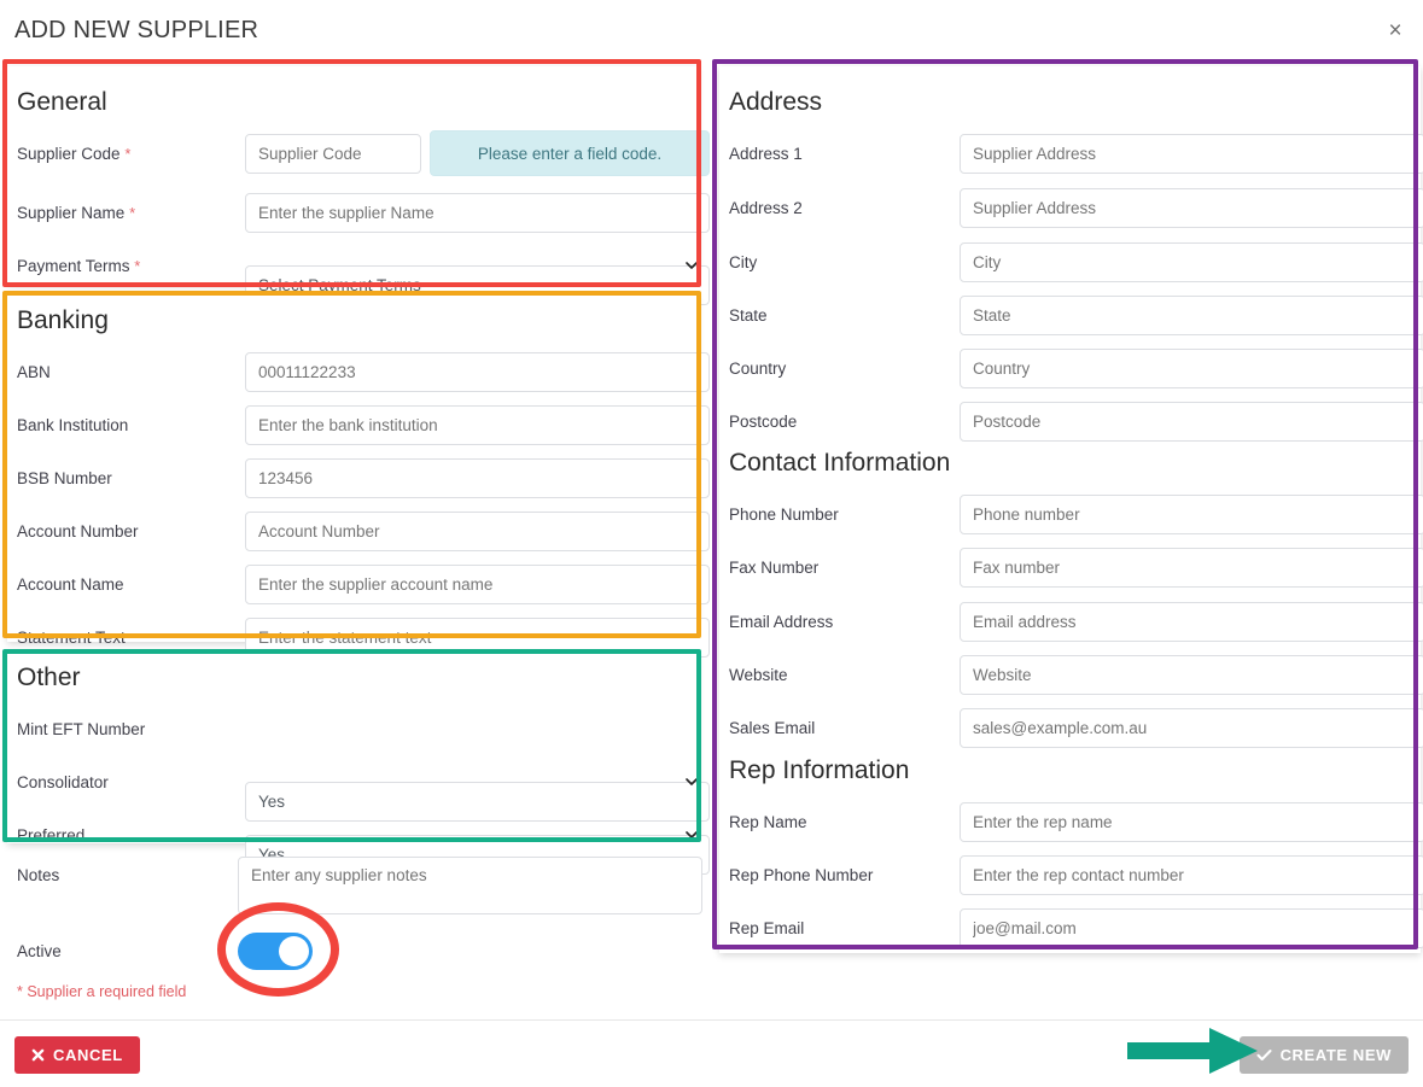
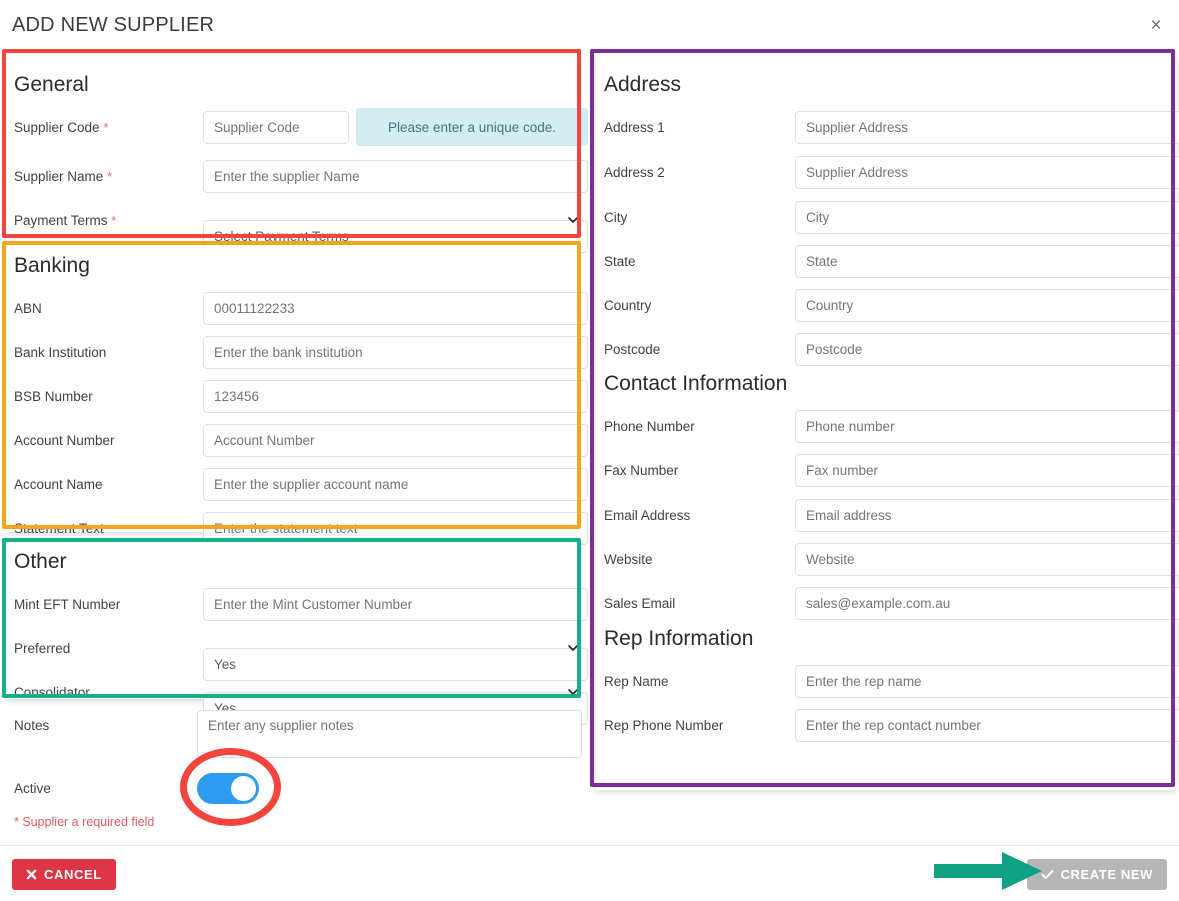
  ADD NEW SUPPLIER
  ×
  General
  Supplier Code *
  Supplier Code
- Please enter a field code.
+ Please enter a unique code.
  Supplier Name *
  Enter the supplier Name
  Payment Terms *
  Select Payment Terms
  Banking
  ABN
  00011122233
  Bank Institution
  Enter the bank institution
  BSB Number
  123456
  Account Number
  Account Number
  Account Name
  Enter the supplier account name
  Statement Text
  Enter the statement text
  Other
  Mint EFT Number
+ Enter the Mint Customer Number
- Consolidator
+ Preferred
  Yes
- Preferred
+ Consolidator
  Yes
  Notes
  Enter any supplier notes
  Active
  * Supplier a required field
  Address
  Address 1
  Supplier Address
  Address 2
  Supplier Address
  City
  City
  State
  State
  Country
  Country
  Postcode
  Postcode
  Contact Information
  Phone Number
  Phone number
  Fax Number
  Fax number
  Email Address
  Email address
  Website
  Website
  Sales Email
  sales@example.com.au
  Rep Information
  Rep Name
  Enter the rep name
  Rep Phone Number
  Enter the rep contact number
- Rep Email
- joe@mail.com
  CANCEL
  CREATE NEW
